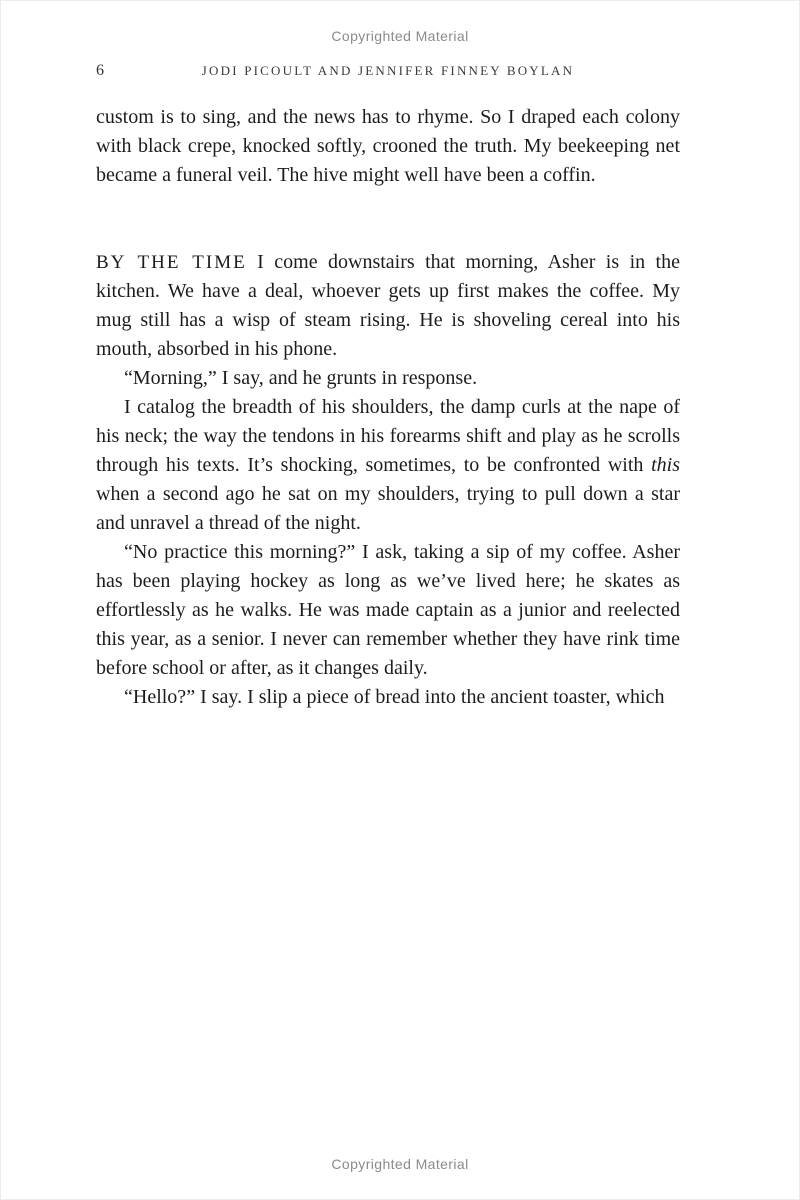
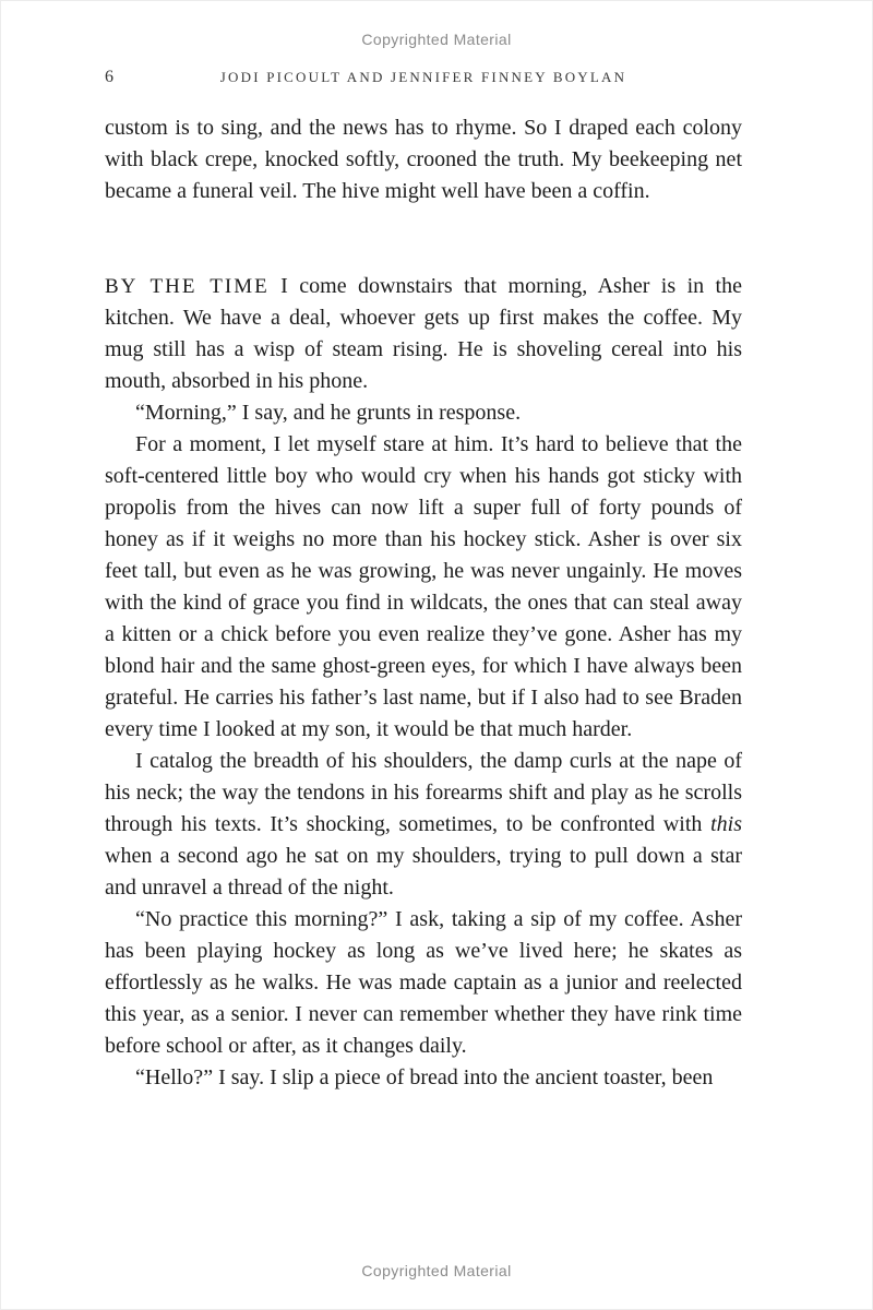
  Copyrighted Material
  6
  JODI PICOULT AND JENNIFER FINNEY BOYLAN
  custom is to sing, and the news has to rhyme. So I draped each colony with black crepe, knocked softly, crooned the truth. My beekeeping net became a funeral veil. The hive might well have been a coffin.
  BY THE TIME I come downstairs that morning, Asher is in the kitchen. We have a deal, whoever gets up first makes the coffee. My mug still has a wisp of steam rising. He is shoveling cereal into his mouth, absorbed in his phone.
  “Morning,” I say, and he grunts in response.
+ For a moment, I let myself stare at him. It’s hard to believe that the soft-centered little boy who would cry when his hands got sticky with propolis from the hives can now lift a super full of forty pounds of honey as if it weighs no more than his hockey stick. Asher is over six feet tall, but even as he was growing, he was never ungainly. He moves with the kind of grace you find in wildcats, the ones that can steal away a kitten or a chick before you even realize they’ve gone. Asher has my blond hair and the same ghost-green eyes, for which I have always been grateful. He carries his father’s last name, but if I also had to see Braden every time I looked at my son, it would be that much harder.
  I catalog the breadth of his shoulders, the damp curls at the nape of his neck; the way the tendons in his forearms shift and play as he scrolls through his texts. It’s shocking, sometimes, to be confronted with this when a second ago he sat on my shoulders, trying to pull down a star and unravel a thread of the night.
  “No practice this morning?” I ask, taking a sip of my coffee. Asher has been playing hockey as long as we’ve lived here; he skates as effortlessly as he walks. He was made captain as a junior and reelected this year, as a senior. I never can remember whether they have rink time before school or after, as it changes daily.
- “Hello?” I say. I slip a piece of bread into the ancient toaster, which
+ “Hello?” I say. I slip a piece of bread into the ancient toaster, been
  Copyrighted Material
